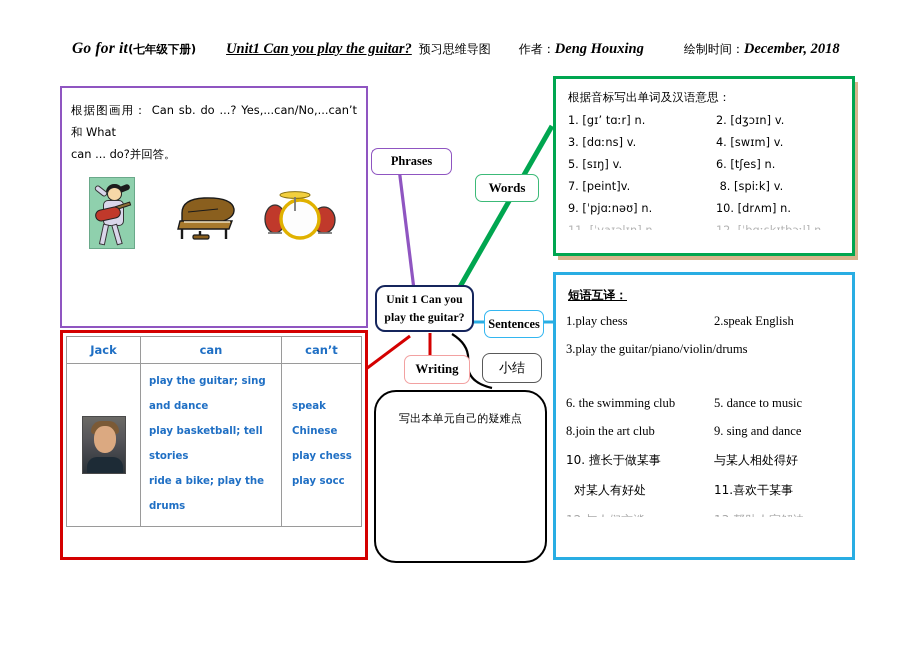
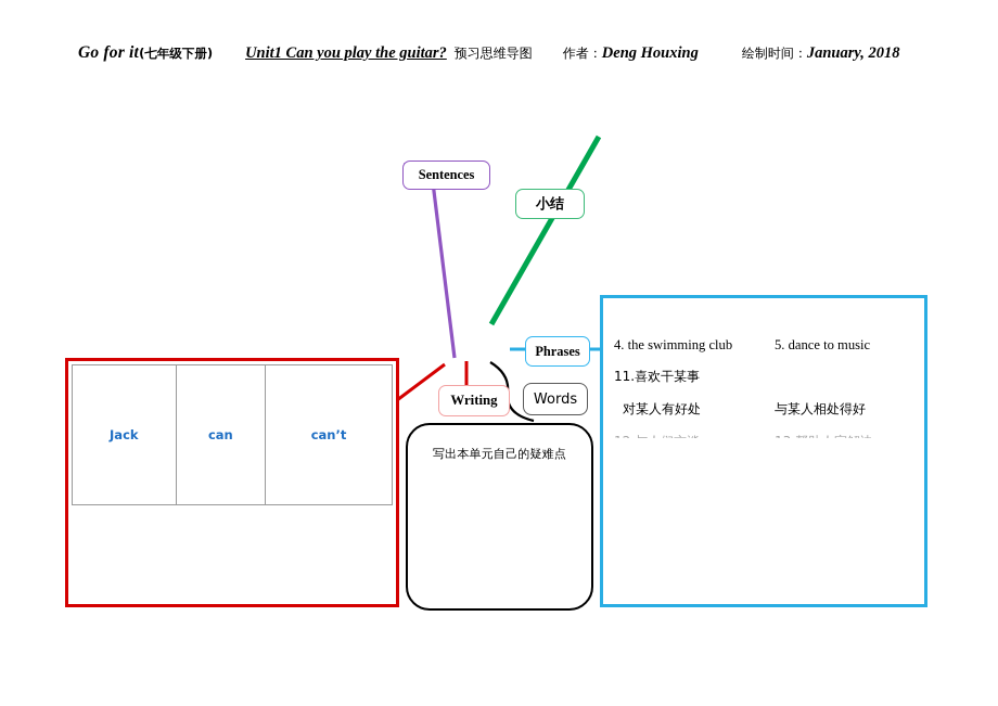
- Go for it(七年级下册) Unit1 Can you play the guitar? 预习思维导图 作者：Deng Houxing 绘制时间：December, 2018
+ Go for it(七年级下册) Unit1 Can you play the guitar? 预习思维导图 作者：Deng Houxing 绘制时间：January, 2018
- 根据图画用： Can sb. do ...? Yes,...can/No,...can’t 和 What
- can ... do?并回答。
- 根据音标写出单词及汉语意思：
- 1. [gɪ’ tɑːr] n.
- 2. [dʒɔɪn] v.
- 3. [dɑːns] v.
- 4. [swɪm] v.
- 5. [sɪŋ] v.
- 6. [tʃes] n.
- 7. [peint]v.
- 8. [spiːk] v.
- 9. [ˈpjɑːnəʊ] n.
- 10. [drʌm] n.
- 短语互译：
- 1.play chess
- 2.speak English
- 3.play the guitar/piano/violin/drums
- 6. the swimming club
+ 4. the swimming club
  5. dance to music
- 8.join the art club
- 9. sing and dance
- 10. 擅长于做某事
- 与某人相处得好
+ 11.喜欢干某事
  对某人有好处
- 11.喜欢干某事
+ 与某人相处得好
  Jack	can	can’t
- 	play the guitar; sing and dance play basketball; tell stories ride a bike; play the drums	speak Chinese play chess play socc
- Phrases
+ Sentences
- Words
+ 小结
- Unit 1 Can you
- play the guitar?
- Sentences
+ Phrases
  Writing
- 小结
+ Words
  写出本单元自己的疑难点
